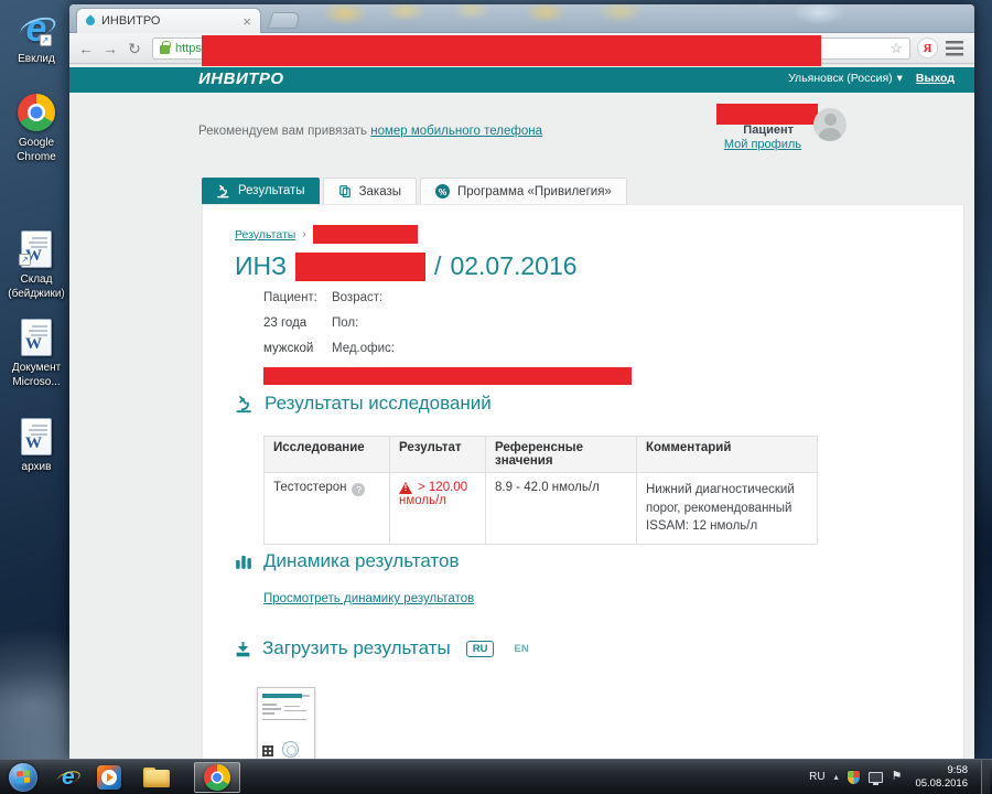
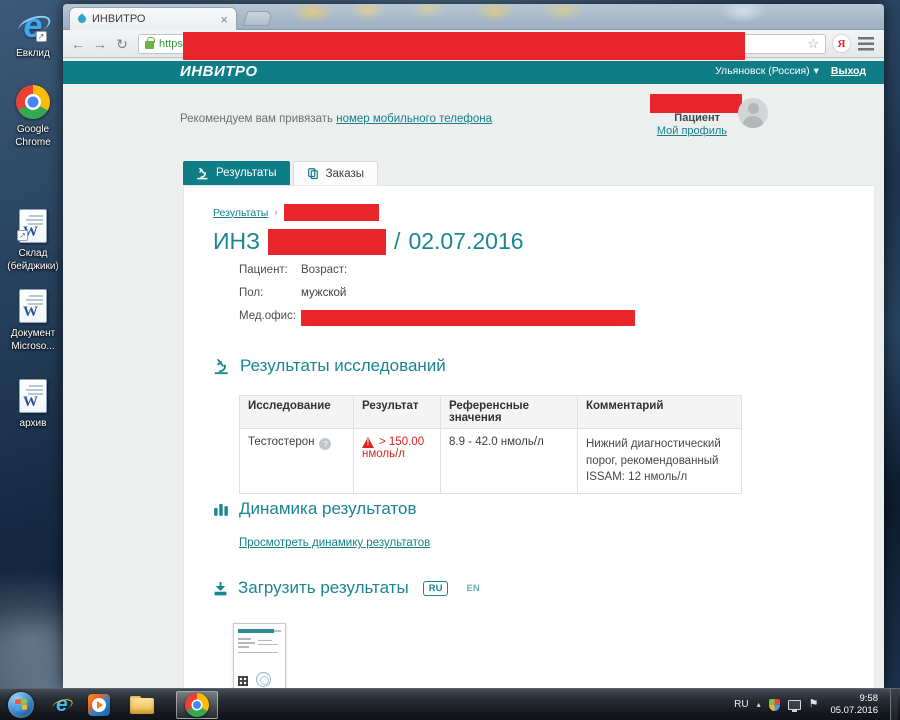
  e
  ↗
  Евклид
  Google Chrome
  W
  ↗
  Склад (бейджики)
  W
  Документ Microso...
  W
  архив
  ИНВИТРО
  ×
  ←
  →
  ↻
  ☆
  Я
  ИНВИТРО
  Ульяновск (Россия)
  ▾
  Выход
  Рекомендуем вам привязать номер мобильного телефона
  Пациент
  Мой профиль
  Результаты
  Заказы
- %
- Программа «Привилегия»
  Результаты
  ›
  ИНЗ
  /
  02.07.2016
  Пациент:
  Возраст:
- 23 года
  Пол:
  мужской
  Мед.офис:
  Результаты исследований
  Исследование	Результат	Референсные значения	Комментарий
- Тестостерон ?	! > 120.00 нмоль/л	8.9 - 42.0 нмоль/л	Нижний диагностический порог, рекомендованный ISSAM: 12 нмоль/л
+ Тестостерон ?	! > 150.00 нмоль/л	8.9 - 42.0 нмоль/л	Нижний диагностический порог, рекомендованный ISSAM: 12 нмоль/л
  Динамика результатов
  Просмотреть динамику результатов
  Загрузить результаты
  RU
  EN
  e
  RU
  ▴
  ⚑
  9:58
- 05.08.2016
+ 05.07.2016
